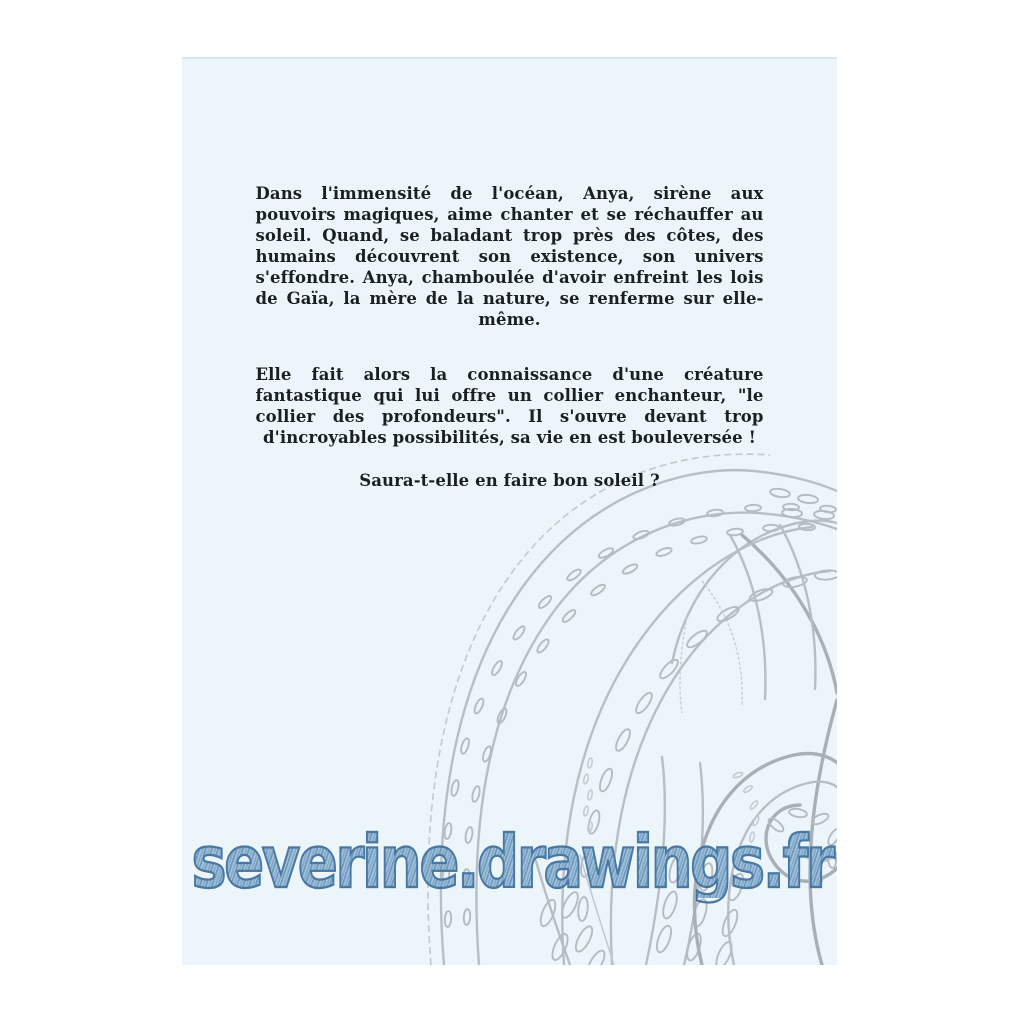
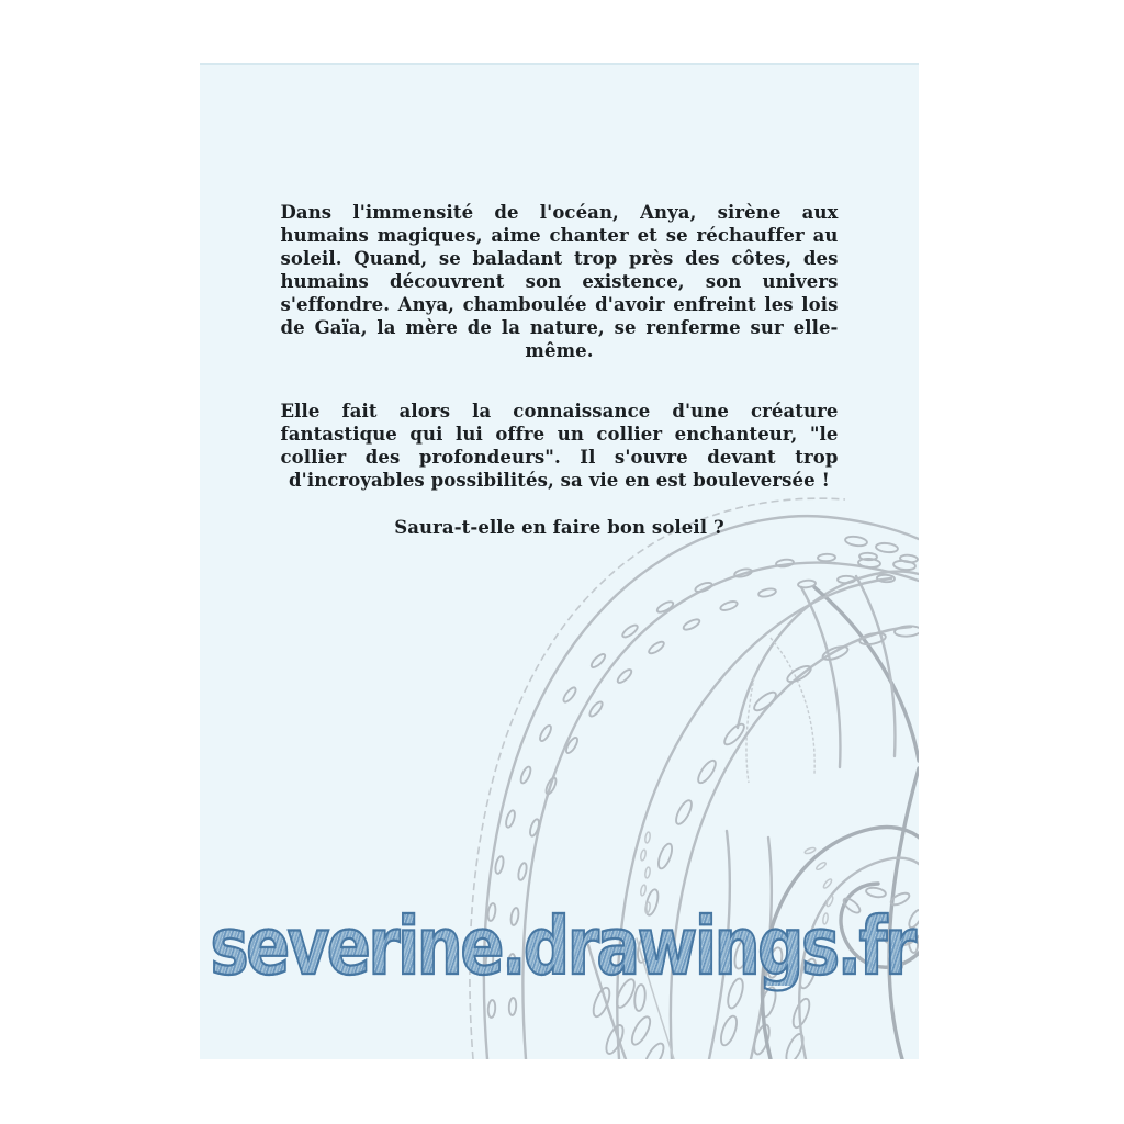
- Dans l'immensité de l'océan, Anya, sirène aux pouvoirs magiques, aime chanter et se réchauffer au soleil. Quand, se baladant trop près des côtes, des humains découvrent son existence, son univers s'effondre. Anya, chamboulée d'avoir enfreint les lois de Gaïa, la mère de la nature, se renferme sur elle-même.
+ Dans l'immensité de l'océan, Anya, sirène aux humains magiques, aime chanter et se réchauffer au soleil. Quand, se baladant trop près des côtes, des humains découvrent son existence, son univers s'effondre. Anya, chamboulée d'avoir enfreint les lois de Gaïa, la mère de la nature, se renferme sur elle-même.
  Elle fait alors la connaissance d'une créature fantastique qui lui offre un collier enchanteur, "le collier des profondeurs". Il s'ouvre devant trop d'incroyables possibilités, sa vie en est bouleversée !
  Saura-t-elle en faire bon soleil ?
  severine.drawings.fr
